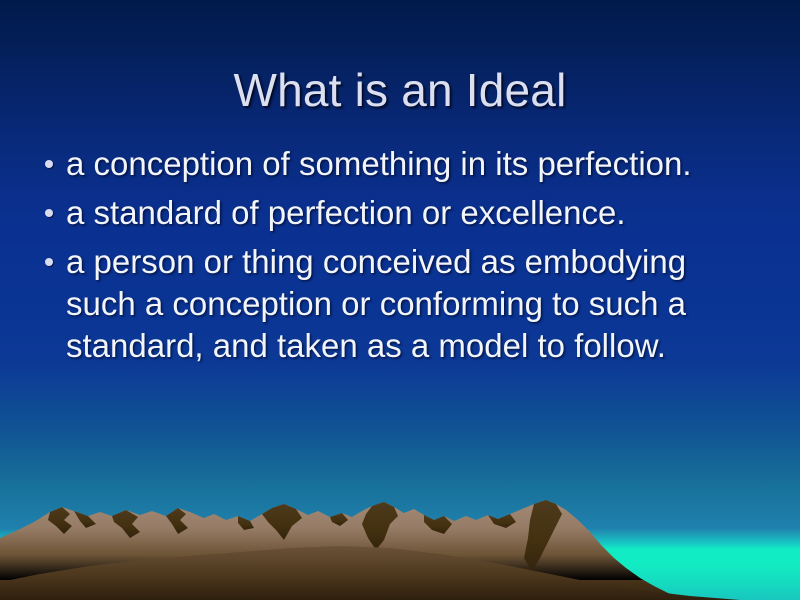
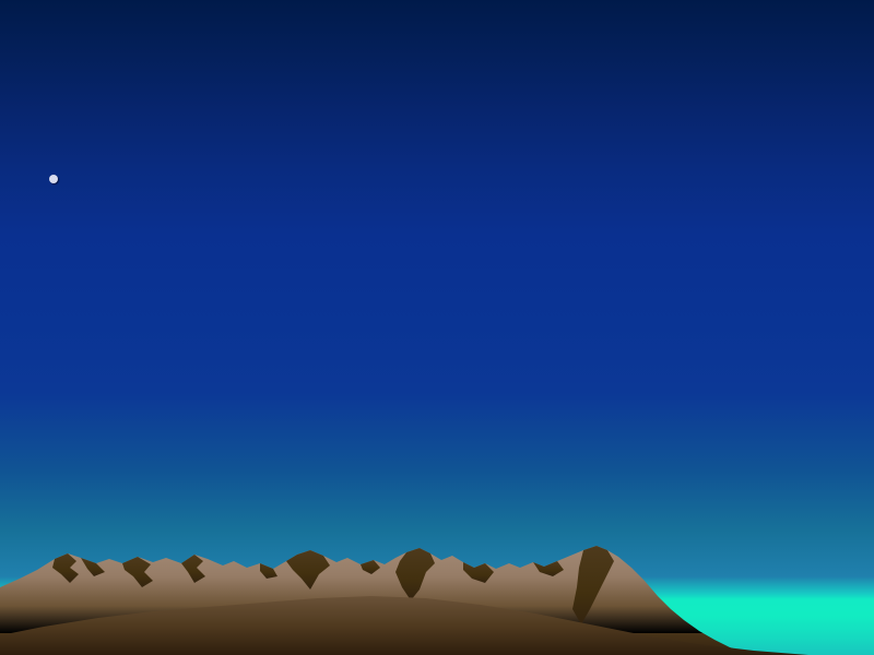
- What is an Ideal
- a conception of something in its perfection.
- a standard of perfection or excellence.
- a person or thing conceived as embodying such a conception or conforming to such a standard, and taken as a model to follow.
